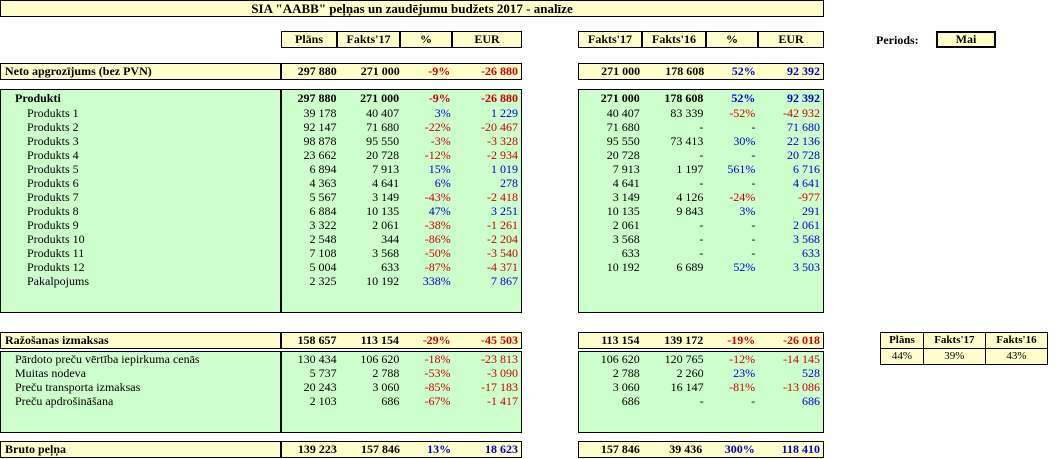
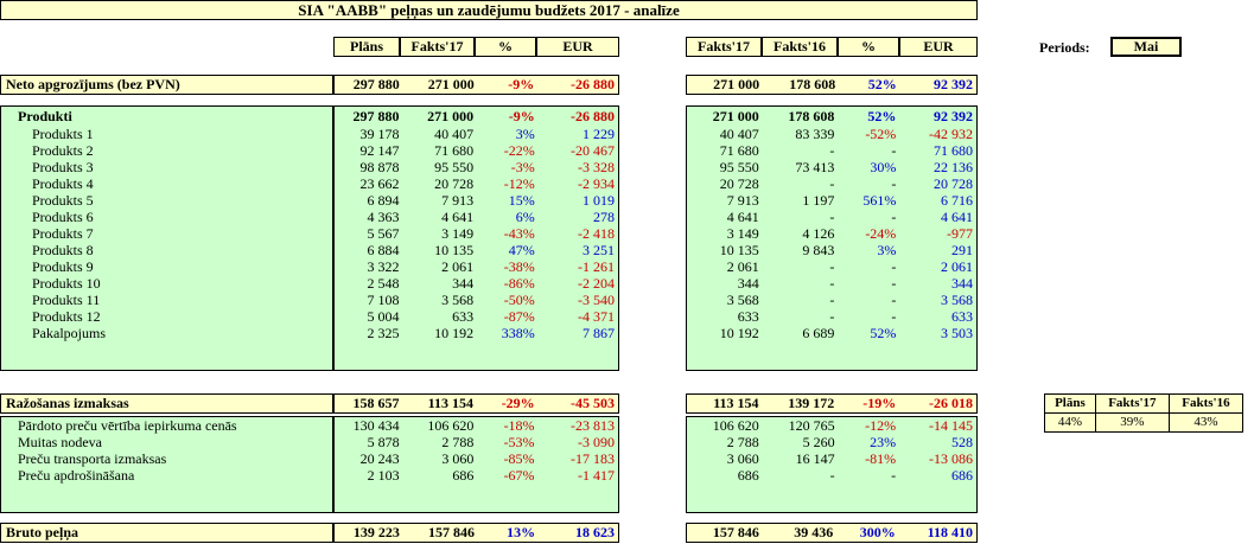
  SIA "AABB" peļņas un zaudējumu budžets 2017 - analīze
  Plāns
  Fakts'17
  %
  EUR
  Fakts'17
  Fakts'16
  %
  EUR
  Periods:
  Mai
  Neto apgrozījums (bez PVN)
  297 880	271 000	-9%	-26 880
  271 000	178 608	52%	92 392
  Produkti
  Produkts 1
  Produkts 2
  Produkts 3
  Produkts 4
  Produkts 5
  Produkts 6
  Produkts 7
  Produkts 8
  Produkts 9
  Produkts 10
  Produkts 11
  Produkts 12
  Pakalpojums
  297 880	271 000	-9%	-26 880
  39 178	40 407	3%	1 229
  92 147	71 680	-22%	-20 467
  98 878	95 550	-3%	-3 328
  23 662	20 728	-12%	-2 934
  6 894	7 913	15%	1 019
  4 363	4 641	6%	278
  5 567	3 149	-43%	-2 418
  6 884	10 135	47%	3 251
  3 322	2 061	-38%	-1 261
  2 548	344	-86%	-2 204
  7 108	3 568	-50%	-3 540
  5 004	633	-87%	-4 371
  2 325	10 192	338%	7 867
  271 000	178 608	52%	92 392
  40 407	83 339	-52%	-42 932
  71 680	-	-	71 680
  95 550	73 413	30%	22 136
  20 728	-	-	20 728
  7 913	1 197	561%	6 716
  4 641	-	-	4 641
  3 149	4 126	-24%	-977
  10 135	9 843	3%	291
  2 061	-	-	2 061
+ 344	-	-	344
  3 568	-	-	3 568
  633	-	-	633
  10 192	6 689	52%	3 503
  Ražošanas izmaksas
  158 657	113 154	-29%	-45 503
  113 154	139 172	-19%	-26 018
  Pārdoto preču vērtība iepirkuma cenās
  Muitas nodeva
  Preču transporta izmaksas
  Preču apdrošināšana
  130 434	106 620	-18%	-23 813
- 5 737	2 788	-53%	-3 090
+ 5 878	2 788	-53%	-3 090
  20 243	3 060	-85%	-17 183
  2 103	686	-67%	-1 417
  106 620	120 765	-12%	-14 145
- 2 788	2 260	23%	528
+ 2 788	5 260	23%	528
  3 060	16 147	-81%	-13 086
  686	-	-	686
  Bruto peļņa
  139 223	157 846	13%	18 623
  157 846	39 436	300%	118 410
  Plāns	Fakts'17	Fakts'16
  44%	39%	43%
